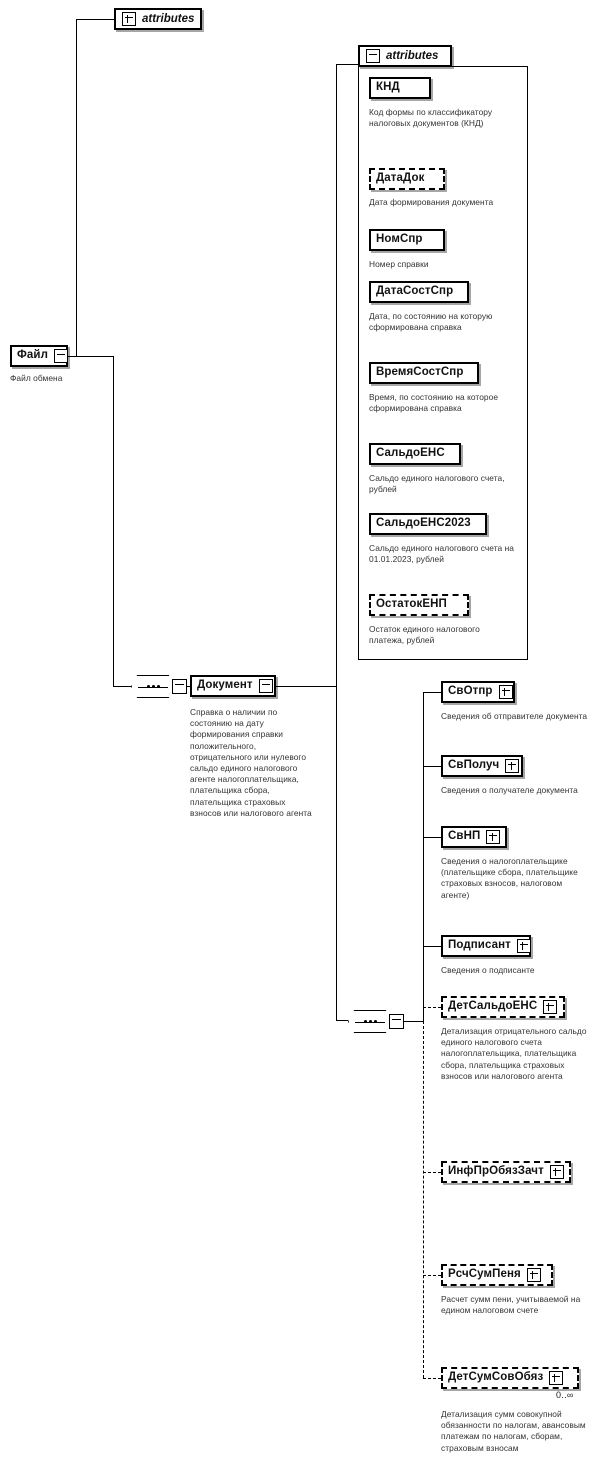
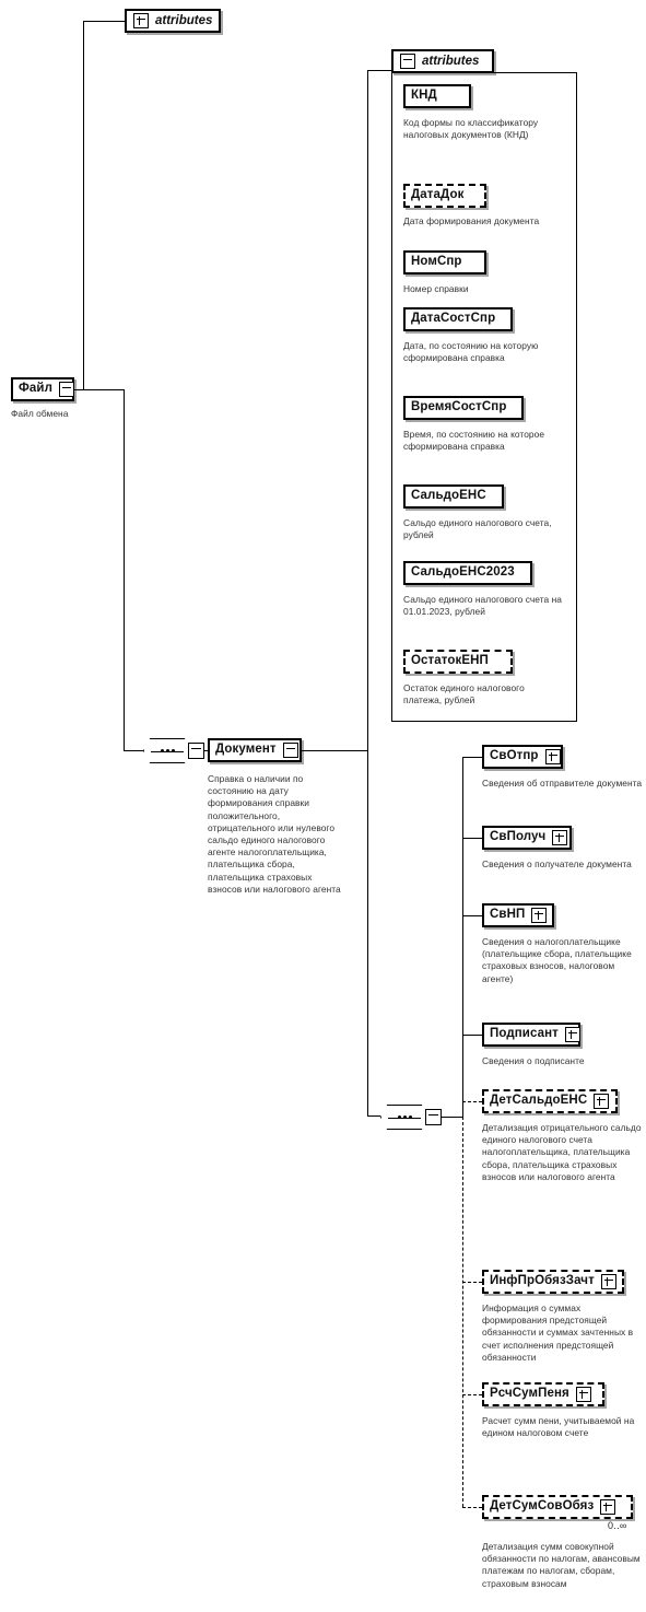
  attributes
  Файл
  Файл обмена
  Документ
  Справка о наличии по состоянию на дату формирования справки положительного, отрицательного или нулевого сальдо единого налогового агенте налогоплательщика, плательщика сбора, плательщика страховых взносов или налогового агента
  attributes
  КНД
  Код формы по классификатору налоговых документов (КНД)
  ДатаДок
  Дата формирования документа
  НомСпр
  Номер справки
  ДатаСостСпр
  Дата, по состоянию на которую сформирована справка
  ВремяСостСпр
  Время, по состоянию на которое сформирована справка
  СальдоЕНС
  Сальдо единого налогового счета, рублей
  СальдоЕНС2023
  Сальдо единого налогового счета на 01.01.2023, рублей
  ОстатокЕНП
  Остаток единого налогового платежа, рублей
  СвОтпр
  Сведения об отправителе документа
  СвПолуч
  Сведения о получателе документа
  СвНП
  Сведения о налогоплательщике (плательщике сбора, плательщике страховых взносов, налоговом агенте)
  Подписант
  Сведения о подписанте
  ДетСальдоЕНС
  Детализация отрицательного сальдо единого налогового счета налогоплательщика, плательщика сбора, плательщика страховых взносов или налогового агента
  ИнфПрОбязЗачт
+ Информация о суммах формирования предстоящей обязанности и суммах зачтенных в счет исполнения предстоящей обязанности
  РсчСумПеня
  Расчет сумм пени, учитываемой на едином налоговом счете
  ДетСумСовОбяз
  0..∞
  Детализация сумм совокупной обязанности по налогам, авансовым платежам по налогам, сборам, страховым взносам
